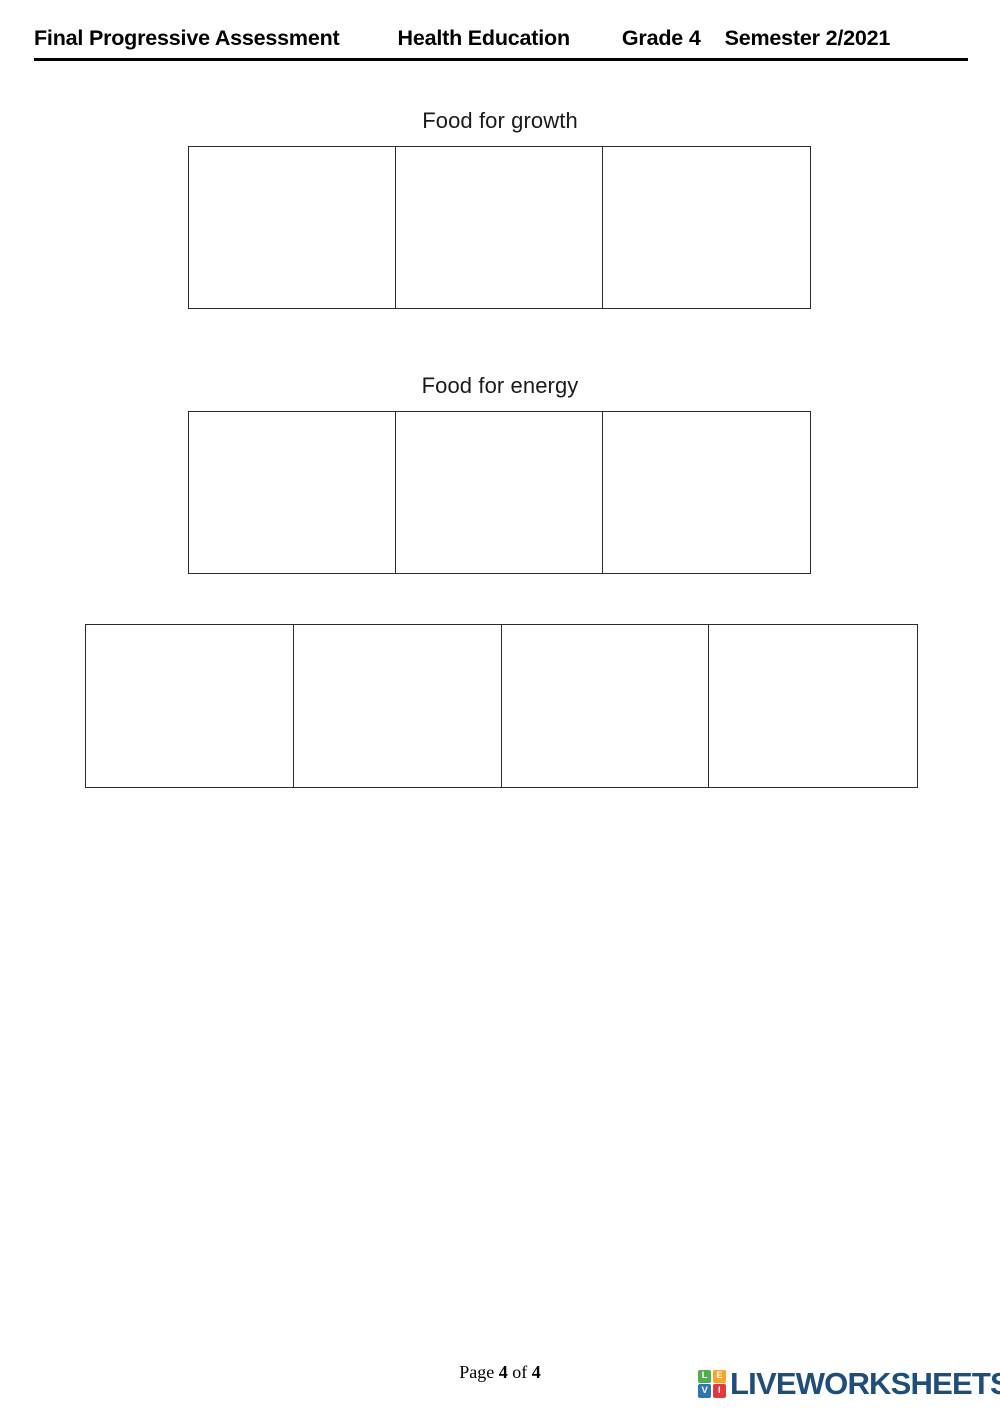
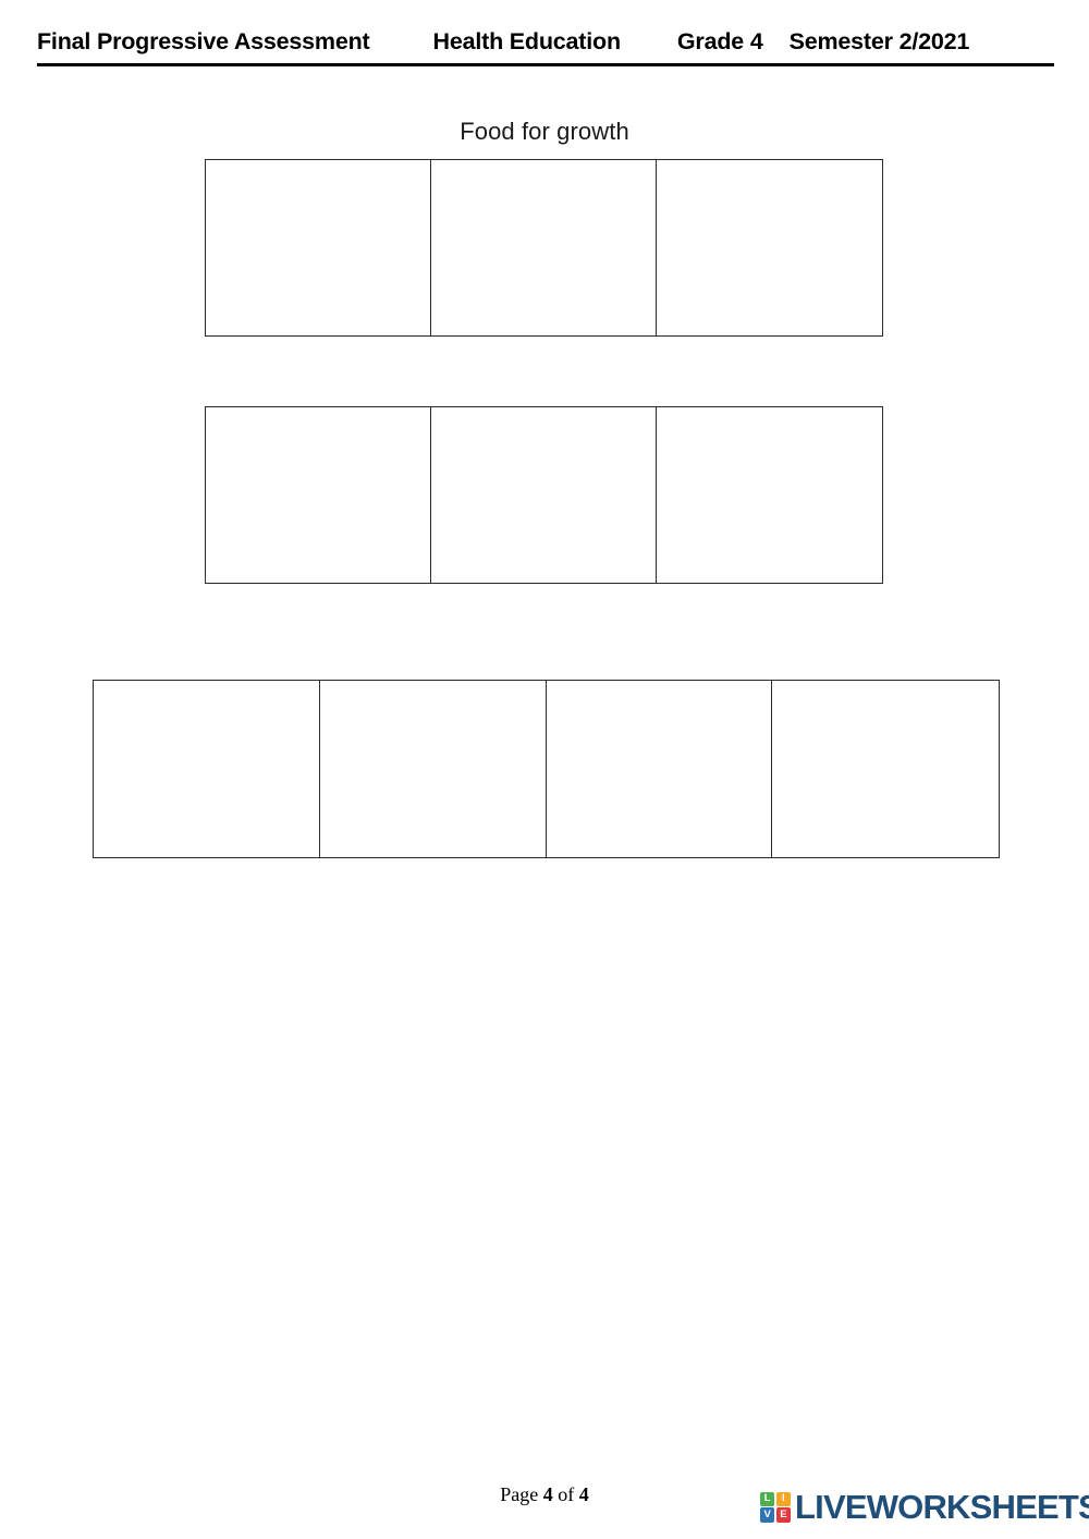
  Final Progressive Assessment
  Health Education
  Grade 4
  Semester 2/2021
  Food for growth
- Food for energy
  Page 4 of 4
  L
- E
+ I
  V
- I
+ E
  LIVEWORKSHEET
